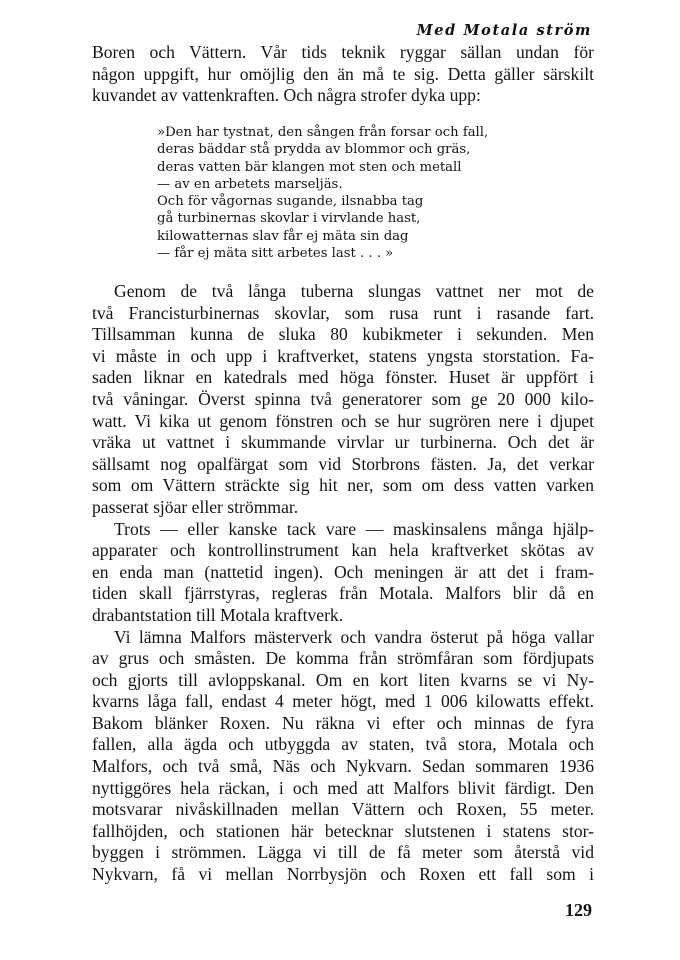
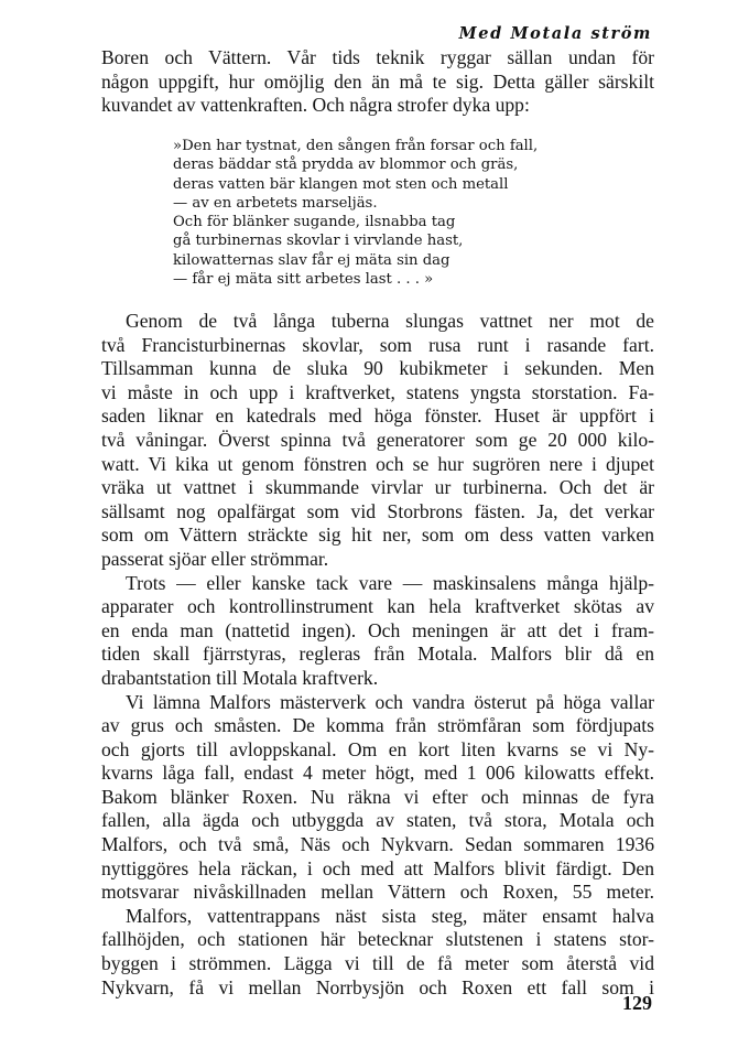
  Med Motala ström
  Boren och Vättern. Vår tids teknik ryggar sällan undan för
  någon uppgift, hur omöjlig den än må te sig. Detta gäller särskilt
  kuvandet av vattenkraften. Och några strofer dyka upp:
  »Den har tystnat, den sången från forsar och fall,
  deras bäddar stå prydda av blommor och gräs,
  deras vatten bär klangen mot sten och metall
  — av en arbetets marseljäs.
- Och för vågornas sugande, ilsnabba tag
+ Och för blänker sugande, ilsnabba tag
  gå turbinernas skovlar i virvlande hast,
  kilowatternas slav får ej mäta sin dag
  — får ej mäta sitt arbetes last . . . »
  Genom de två långa tuberna slungas vattnet ner mot de
  två Francisturbinernas skovlar, som rusa runt i rasande fart.
- Tillsamman kunna de sluka 80 kubikmeter i sekunden. Men
+ Tillsamman kunna de sluka 90 kubikmeter i sekunden. Men
  vi måste in och upp i kraftverket, statens yngsta storstation. Fa-
  saden liknar en katedrals med höga fönster. Huset är uppfört i
  två våningar. Överst spinna två generatorer som ge 20 000 kilo-
  watt. Vi kika ut genom fönstren och se hur sugrören nere i djupet
  vräka ut vattnet i skummande virvlar ur turbinerna. Och det är
  sällsamt nog opalfärgat som vid Storbrons fästen. Ja, det verkar
  som om Vättern sträckte sig hit ner, som om dess vatten varken
  passerat sjöar eller strömmar.
  Trots — eller kanske tack vare — maskinsalens många hjälp-
  apparater och kontrollinstrument kan hela kraftverket skötas av
  en enda man (nattetid ingen). Och meningen är att det i fram-
  tiden skall fjärrstyras, regleras från Motala. Malfors blir då en
  drabantstation till Motala kraftverk.
  Vi lämna Malfors mästerverk och vandra österut på höga vallar
  av grus och småsten. De komma från strömfåran som fördjupats
  och gjorts till avloppskanal. Om en kort liten kvarns se vi Ny-
  kvarns låga fall, endast 4 meter högt, med 1 006 kilowatts effekt.
  Bakom blänker Roxen. Nu räkna vi efter och minnas de fyra
  fallen, alla ägda och utbyggda av staten, två stora, Motala och
  Malfors, och två små, Näs och Nykvarn. Sedan sommaren 1936
  nyttiggöres hela räckan, i och med att Malfors blivit färdigt. Den
  motsvarar nivåskillnaden mellan Vättern och Roxen, 55 meter.
+ Malfors, vattentrappans näst sista steg, mäter ensamt halva
  fallhöjden, och stationen här betecknar slutstenen i statens stor-
  byggen i strömmen. Lägga vi till de få meter som återstå vid
  Nykvarn, få vi mellan Norrbysjön och Roxen ett fall som i
  129
